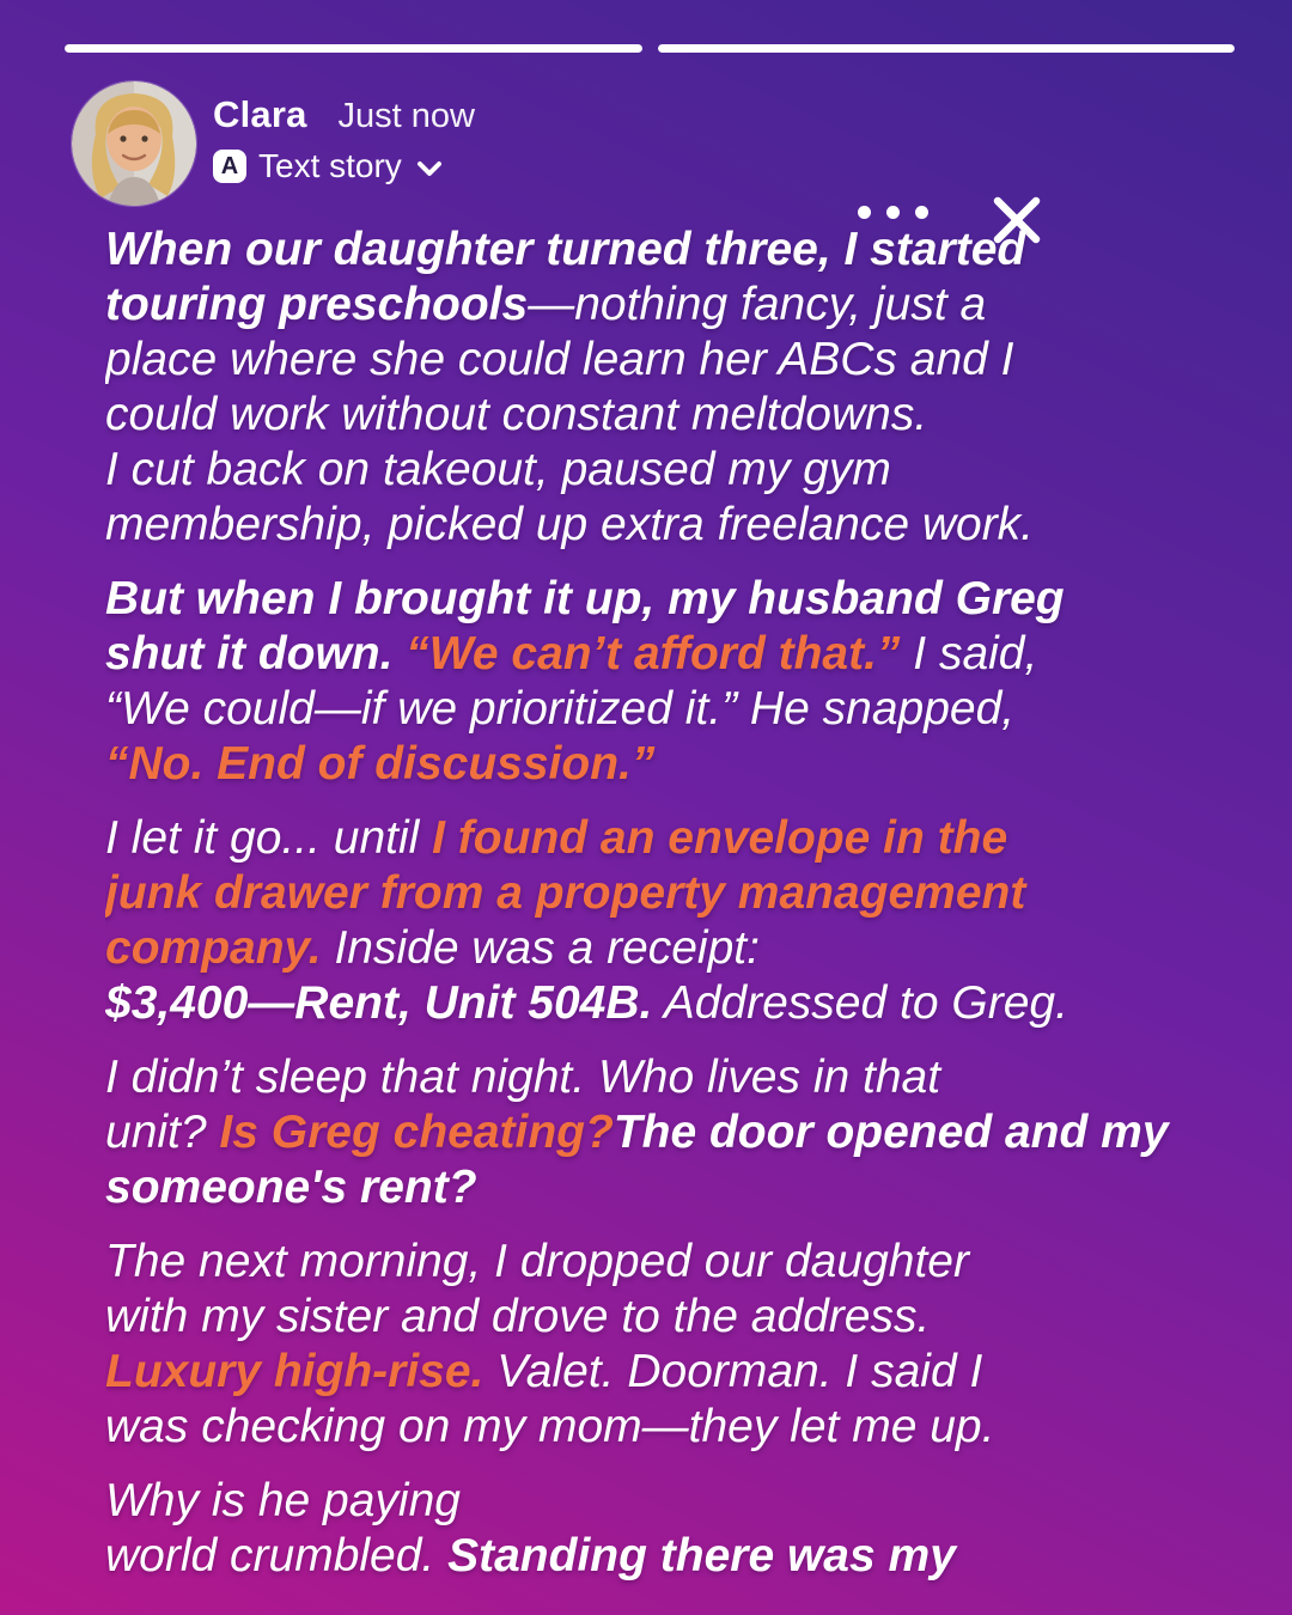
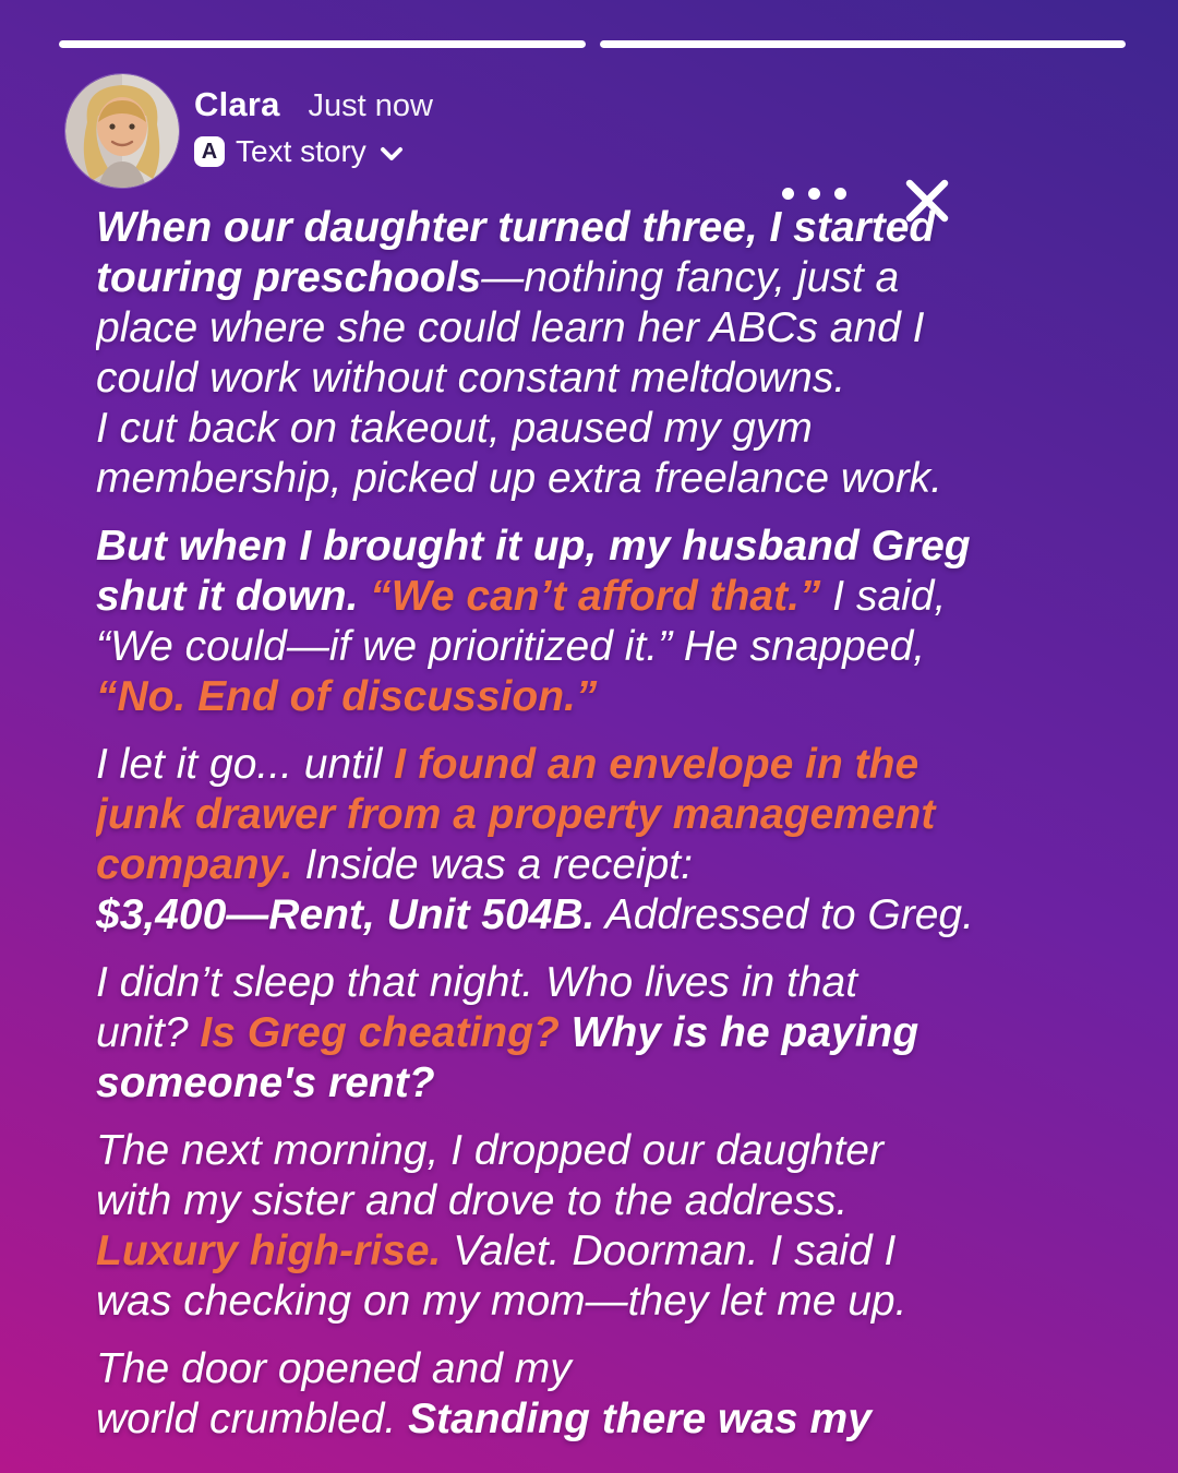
  Clara
  Just now
  A
  Text story
  When our daughter turned three, I started
  touring preschools—nothing fancy, just a
  place where she could learn her ABCs and I
  could work without constant meltdowns.
  I cut back on takeout, paused my gym
  membership, picked up extra freelance work.
  But when I brought it up, my husband Greg
  shut it down. “We can’t afford that.” I said,
  “We could—if we prioritized it.” He snapped,
  “No. End of discussion.”
  I let it go... until I found an envelope in the
  junk drawer from a property management
  company. Inside was a receipt:
  $3,400—Rent, Unit 504B. Addressed to Greg.
  I didn’t sleep that night. Who lives in that
- unit? Is Greg cheating?The door opened and my
+ unit? Is Greg cheating? Why is he paying
  someone's rent?
  The next morning, I dropped our daughter
  with my sister and drove to the address.
  Luxury high-rise. Valet. Doorman. I said I
  was checking on my mom—they let me up.
- Why is he paying
+ The door opened and my
  world crumbled. Standing there was my
